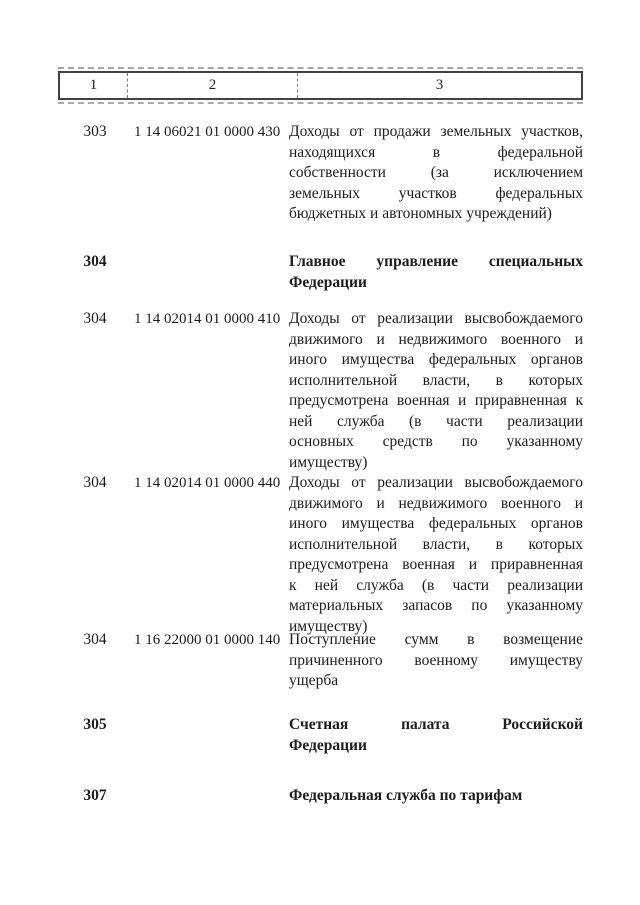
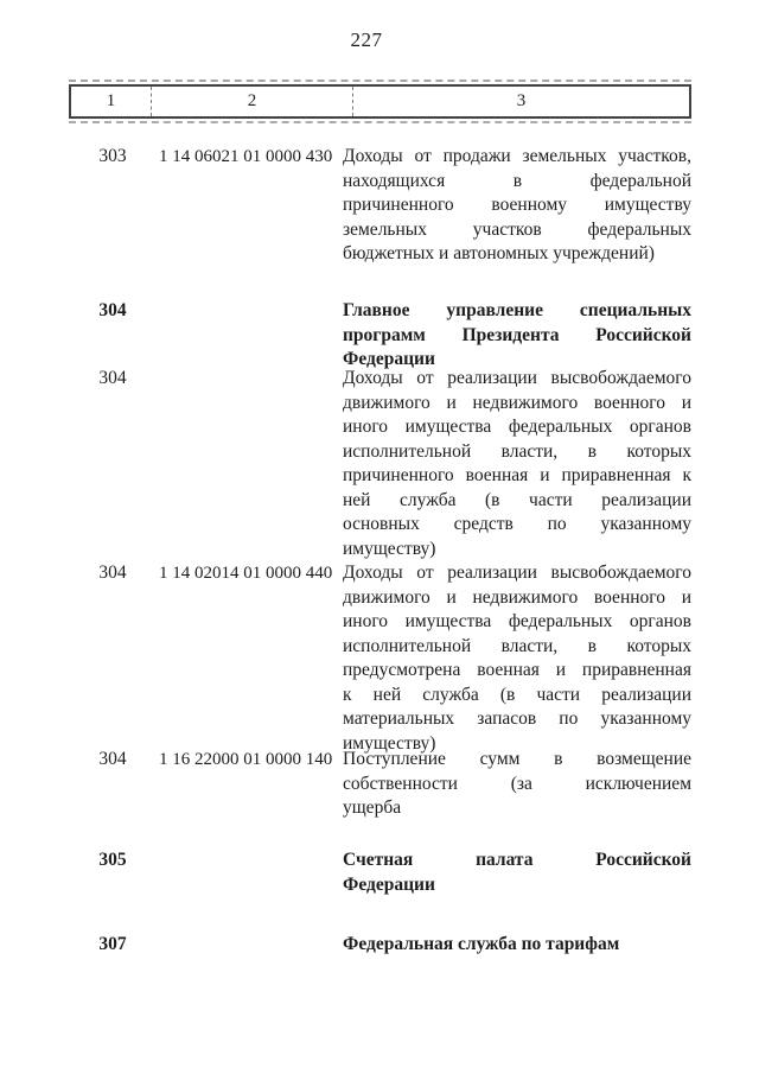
+ 227
  1
  2
  3
  303
  1 14 06021 01 0000 430
  Доходы от продажи земельных участков,
  находящихся в федеральной
- собственности (за исключением
+ причиненного военному имуществу
  земельных участков федеральных
  бюджетных и автономных учреждений)
  304
  Главное управление специальных
+ программ Президента Российской
  Федерации
  304
- 1 14 02014 01 0000 410
  Доходы от реализации высвобождаемого
  движимого и недвижимого военного и
  иного имущества федеральных органов
  исполнительной власти, в которых
- предусмотрена военная и приравненная к
+ причиненного военная и приравненная к
  ней служба (в части реализации
  основных средств по указанному
  имуществу)
  304
  1 14 02014 01 0000 440
  Доходы от реализации высвобождаемого
  движимого и недвижимого военного и
  иного имущества федеральных органов
  исполнительной власти, в которых
  предусмотрена военная и приравненная
  к ней служба (в части реализации
  материальных запасов по указанному
  имуществу)
  304
  1 16 22000 01 0000 140
  Поступление сумм в возмещение
- причиненного военному имуществу
+ собственности (за исключением
  ущерба
  305
  Счетная палата Российской
  Федерации
  307
  Федеральная служба по тарифам
